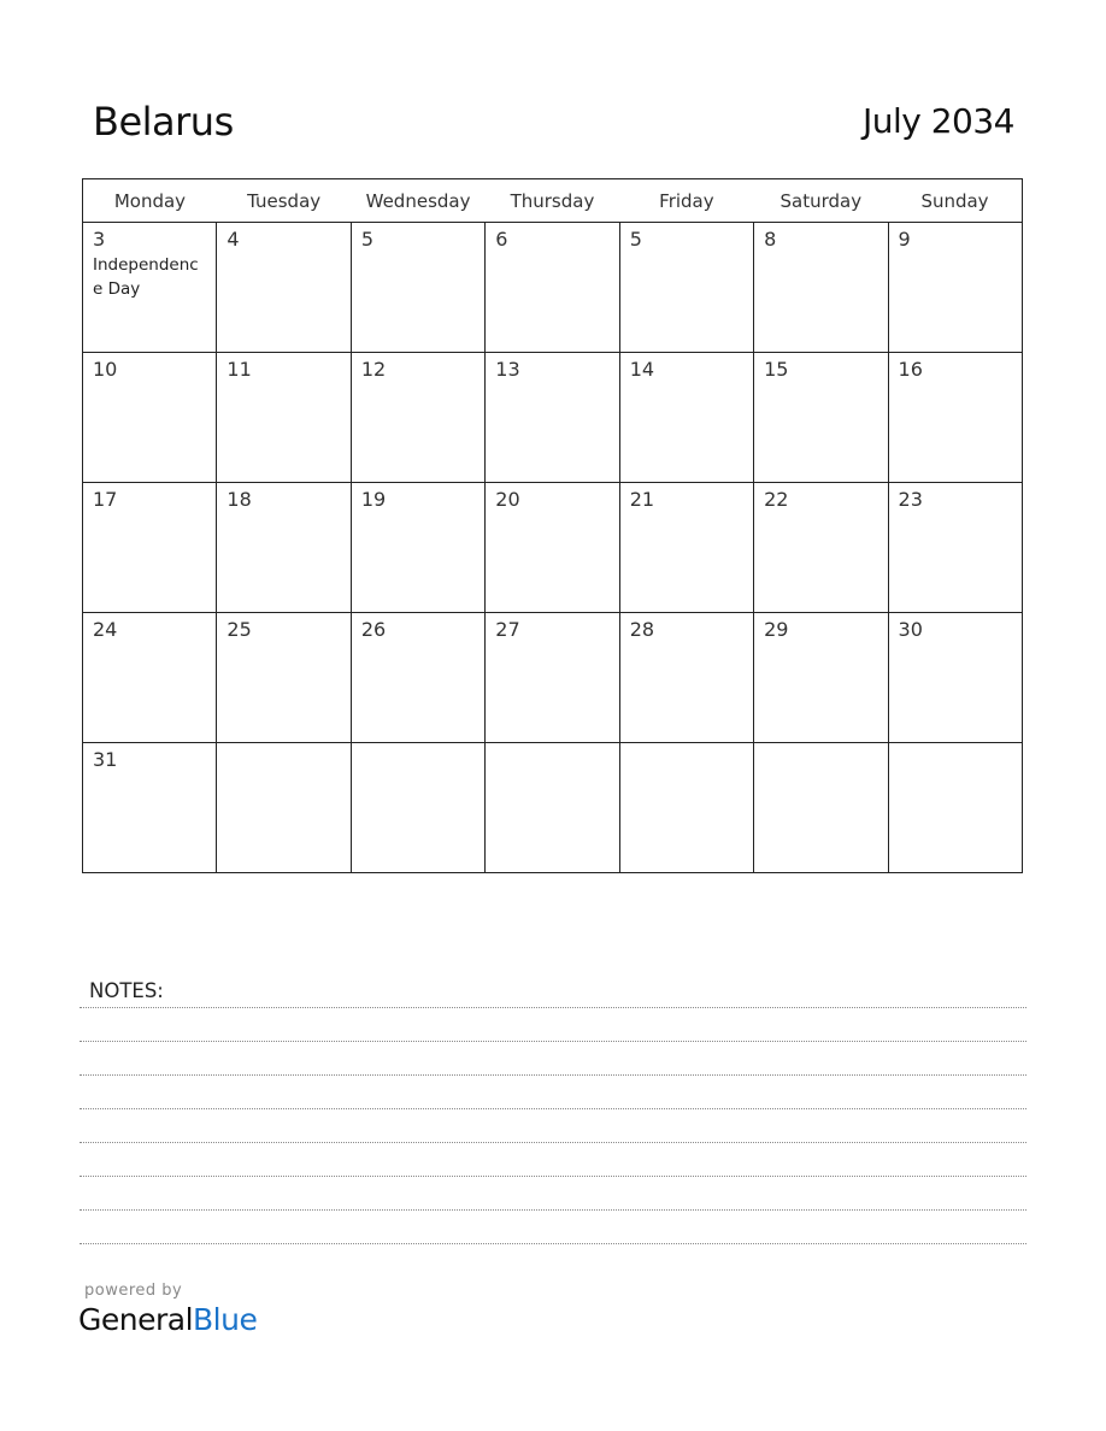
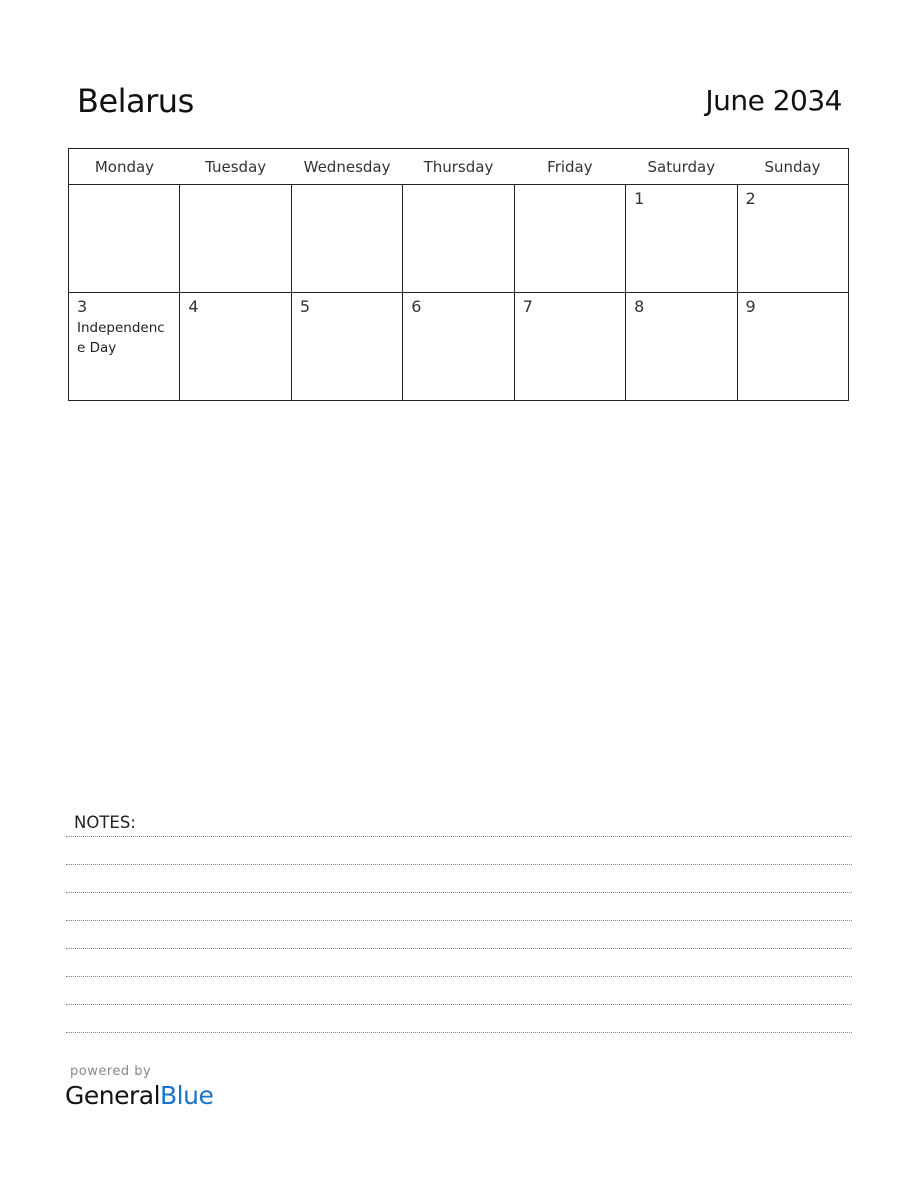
  Belarus
- July 2034
+ June 2034
  Monday	Tuesday	Wednesday	Thursday	Friday	Saturday	Sunday
+ 					1	2
- 3Independence Day	4	5	6	5	8	9
+ 3Independence Day	4	5	6	7	8	9
- 10	11	12	13	14	15	16
- 17	18	19	20	21	22	23
- 24	25	26	27	28	29	30
- 31
  NOTES:
  powered by
  GeneralBlue
